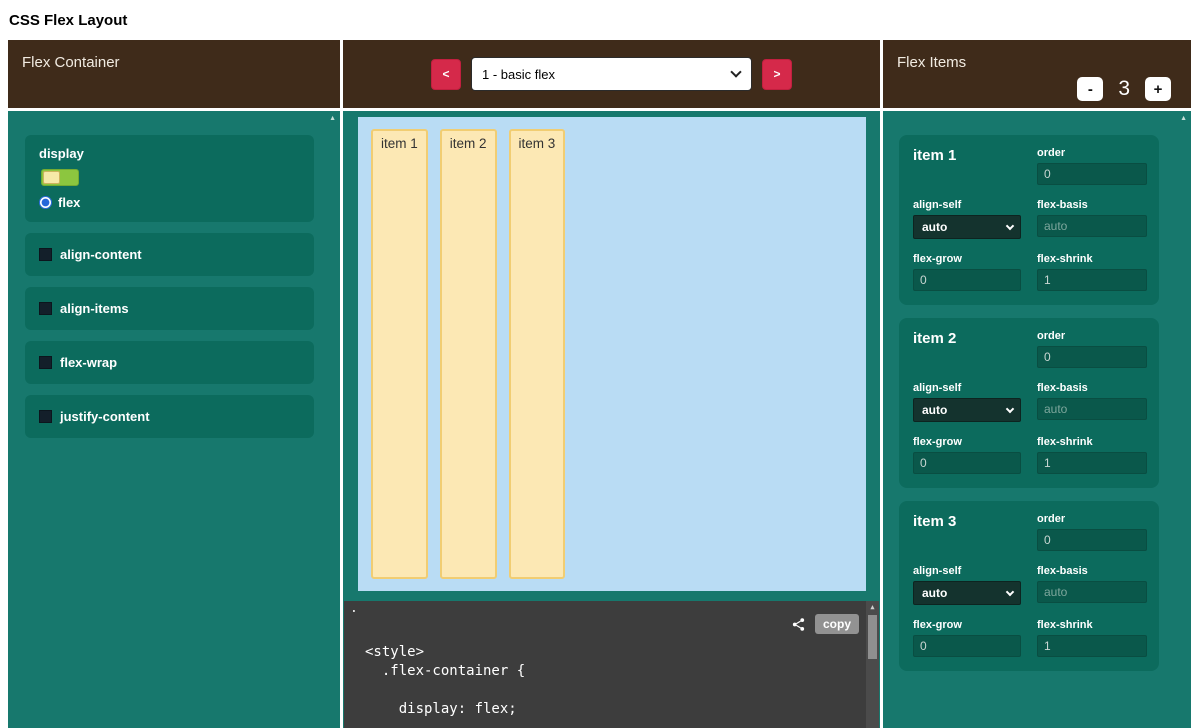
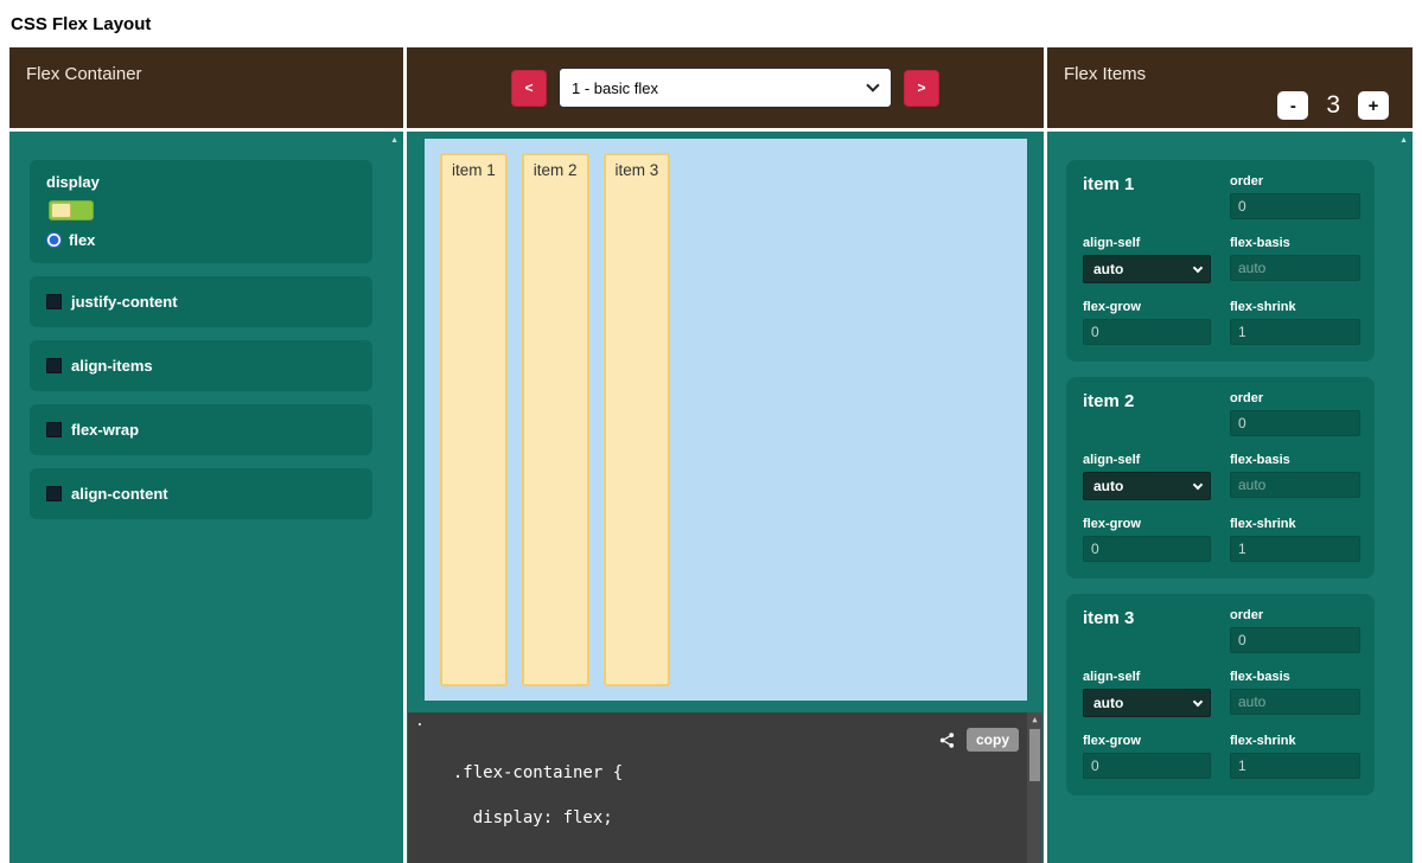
  CSS Flex Layout
  Flex Container
  display
  flex
- align-content
+ justify-content
  align-items
  flex-wrap
- justify-content
+ align-content
  <
  1 - basic flex
  >
  item 1
  item 2
  item 3
  .
  copy
- <style>
  .flex-container {
  display: flex;
  ▲
  Flex Items
  -
  3
  +
  item 1
  order
  0
  align-self
  auto
  flex-basis
  auto
  flex-grow
  0
  flex-shrink
  1
  item 2
  order
  0
  align-self
  auto
  flex-basis
  auto
  flex-grow
  0
  flex-shrink
  1
  item 3
  order
  0
  align-self
  auto
  flex-basis
  auto
  flex-grow
  0
  flex-shrink
  1
